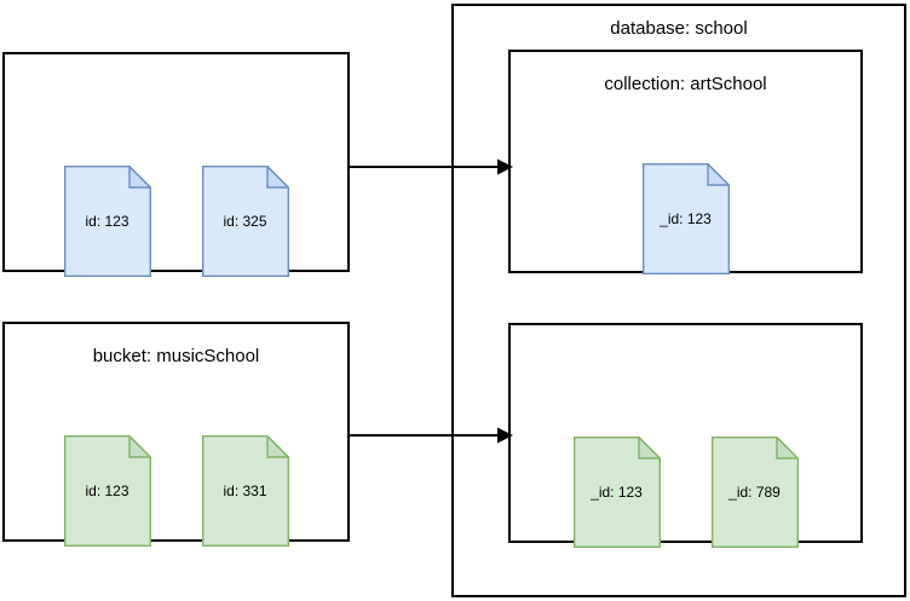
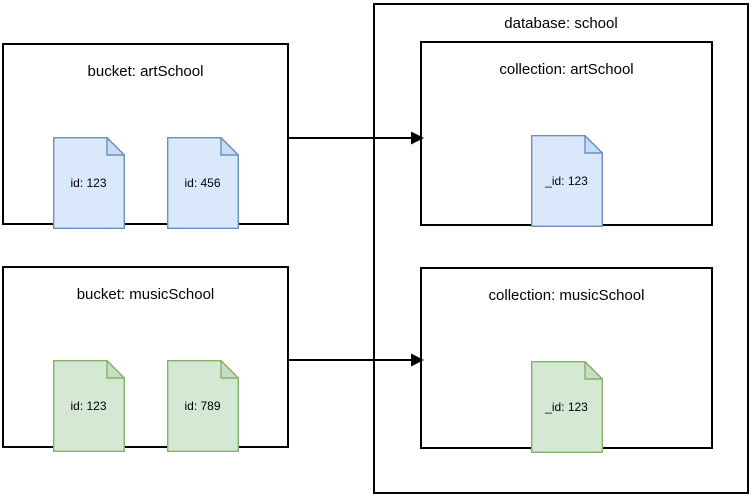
+ bucket: artSchool
  id: 123
- id: 325
+ id: 456
  bucket: musicSchool
  id: 123
- id: 331
+ id: 789
  database: school
  collection: artSchool
  _id: 123
+ collection: musicSchool
  _id: 123
- _id: 789
